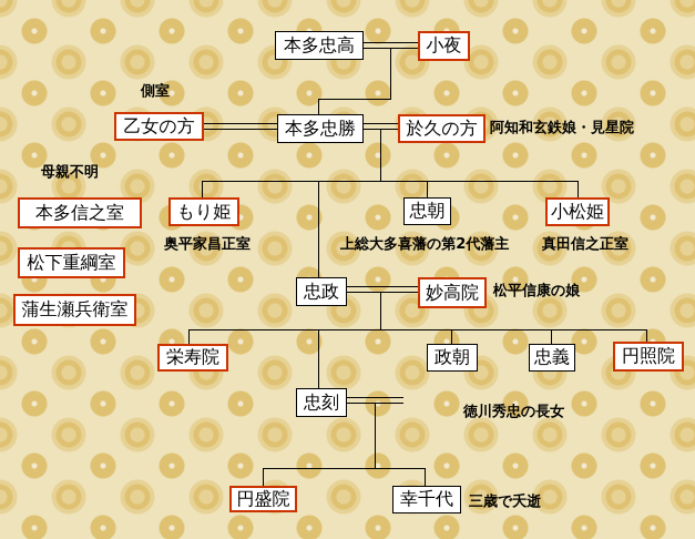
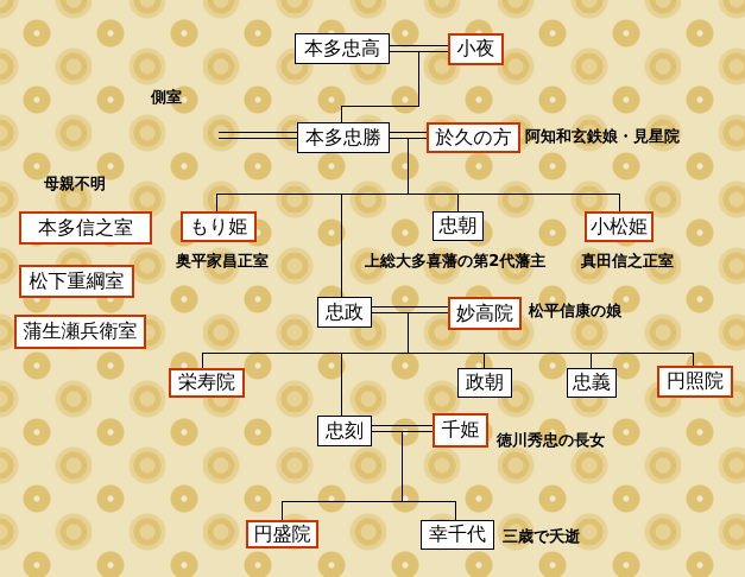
  本多忠高
  小夜
  側室
- 乙女の方
  本多忠勝
  於久の方
  阿知和玄鉄娘・見星院
  母親不明
  本多信之室
  松下重綱室
  蒲生瀬兵衛室
  もり姫
  奥平家昌正室
  忠朝
  上総大多喜藩の第2代藩主
  小松姫
  真田信之正室
  忠政
  妙高院
  松平信康の娘
  栄寿院
  政朝
  忠義
  円照院
  忠刻
+ 千姫
  徳川秀忠の長女
  円盛院
  幸千代
  三歳で夭逝
